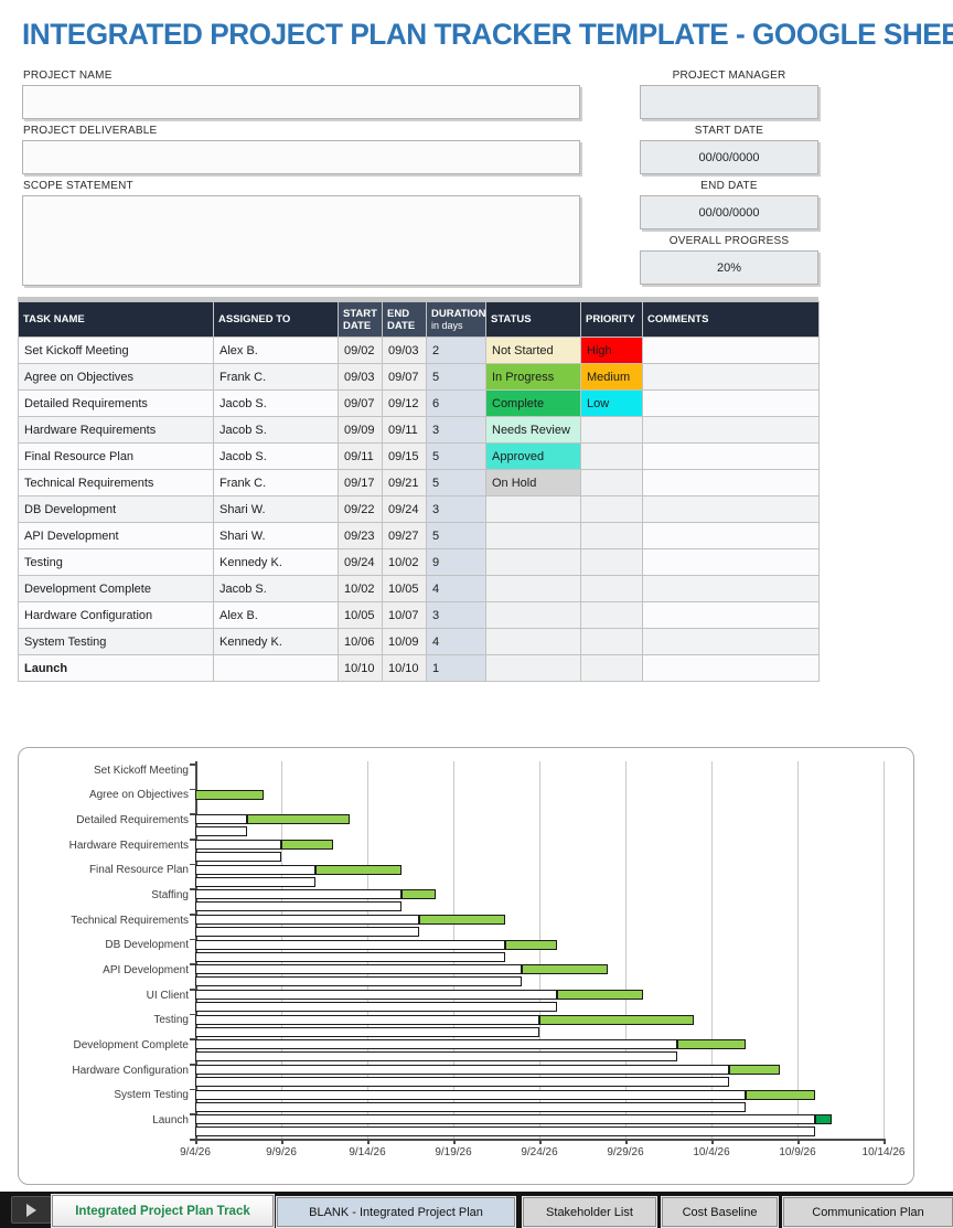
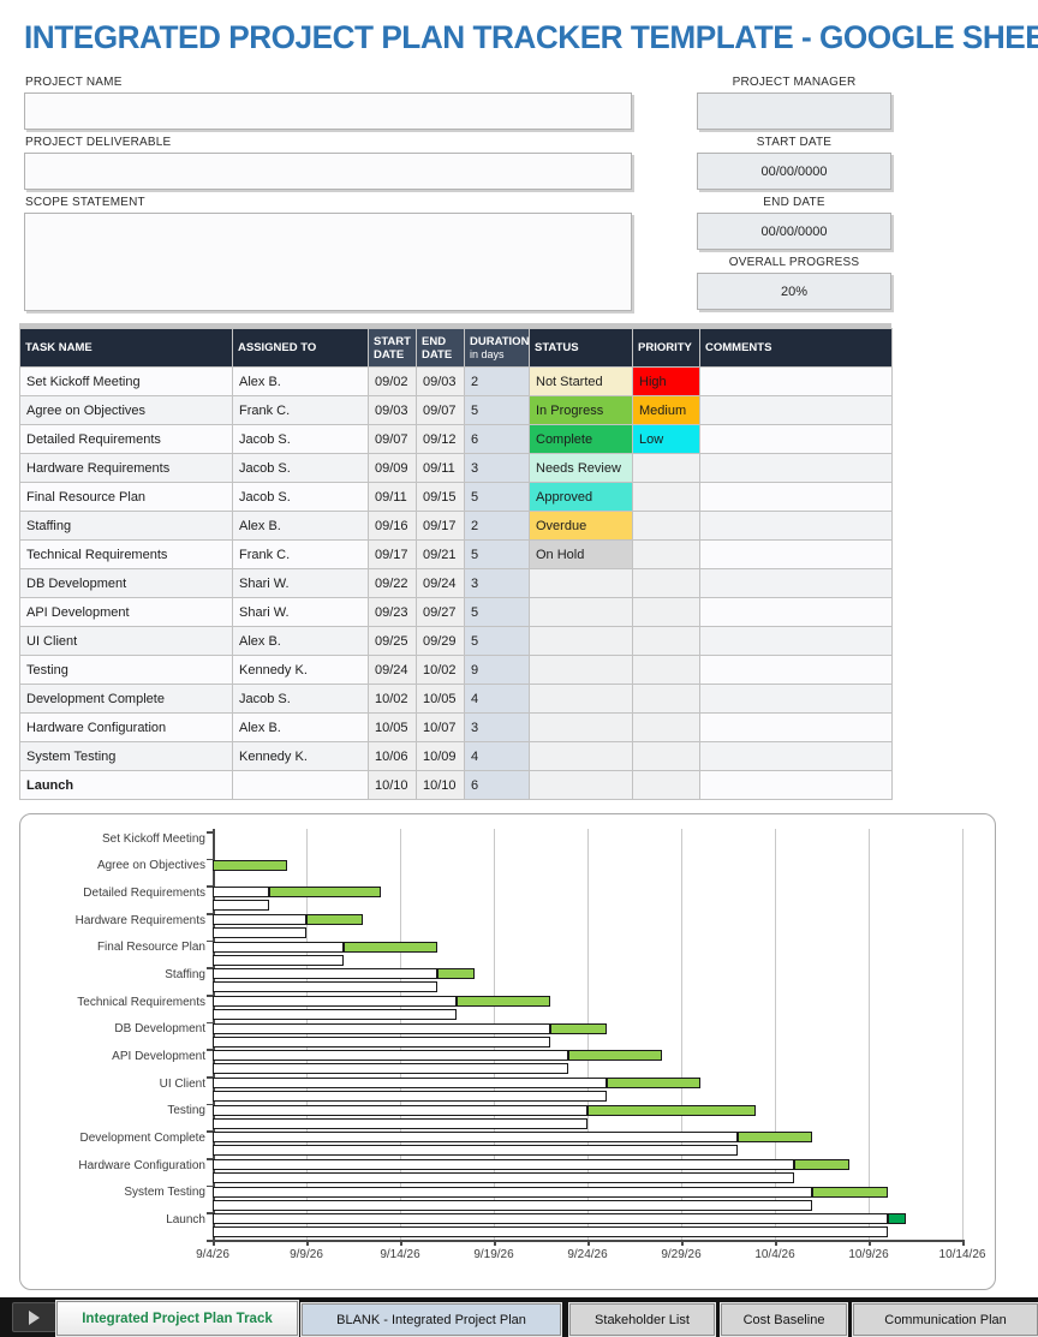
  INTEGRATED PROJECT PLAN TRACKER TEMPLATE - GOOGLE SHEE
  PROJECT NAME
  PROJECT DELIVERABLE
  SCOPE STATEMENT
  PROJECT MANAGER
  START DATE
  00/00/0000
  END DATE
  00/00/0000
  OVERALL PROGRESS
  20%
  TASK NAME	ASSIGNED TO	START DATE	END DATE	DURATIONin days	STATUS	PRIORITY	COMMENTS
  Set Kickoff Meeting	Alex B.	09/02	09/03	2	Not Started	High
  Agree on Objectives	Frank C.	09/03	09/07	5	In Progress	Medium
  Detailed Requirements	Jacob S.	09/07	09/12	6	Complete	Low
  Hardware Requirements	Jacob S.	09/09	09/11	3	Needs Review
  Final Resource Plan	Jacob S.	09/11	09/15	5	Approved
+ Staffing	Alex B.	09/16	09/17	2	Overdue
  Technical Requirements	Frank C.	09/17	09/21	5	On Hold
  DB Development	Shari W.	09/22	09/24	3
  API Development	Shari W.	09/23	09/27	5
+ UI Client	Alex B.	09/25	09/29	5
  Testing	Kennedy K.	09/24	10/02	9
  Development Complete	Jacob S.	10/02	10/05	4
  Hardware Configuration	Alex B.	10/05	10/07	3
  System Testing	Kennedy K.	10/06	10/09	4
- Launch		10/10	10/10	1
+ Launch		10/10	10/10	6
  9/4/26
  9/9/26
  9/14/26
  9/19/26
  9/24/26
  9/29/26
  10/4/26
  10/9/26
  10/14/26
  Set Kickoff Meeting
  Agree on Objectives
  Detailed Requirements
  Hardware Requirements
  Final Resource Plan
  Staffing
  Technical Requirements
  DB Development
  API Development
  UI Client
  Testing
  Development Complete
  Hardware Configuration
  System Testing
  Launch
  Integrated Project Plan Track
  BLANK - Integrated Project Plan
  Stakeholder List
  Cost Baseline
  Communication Plan
